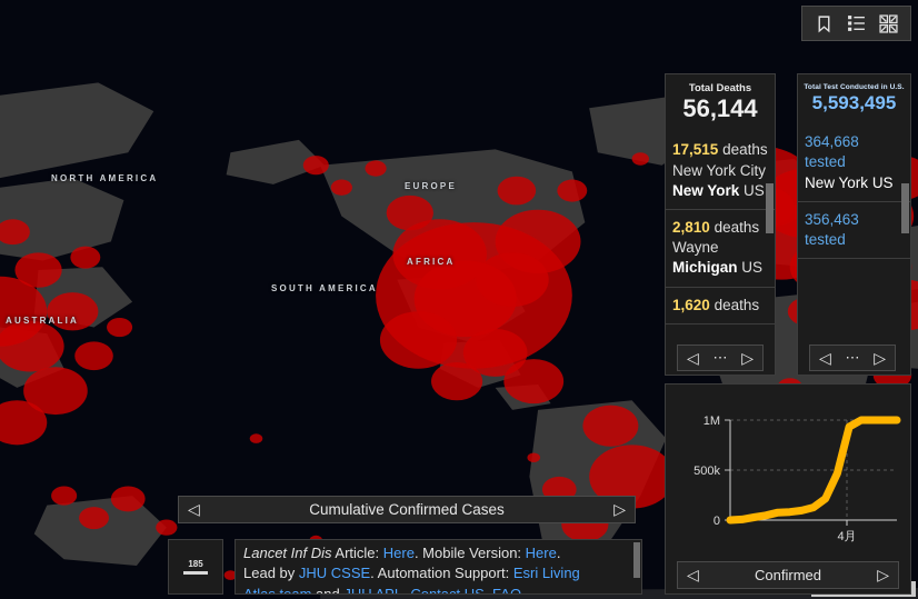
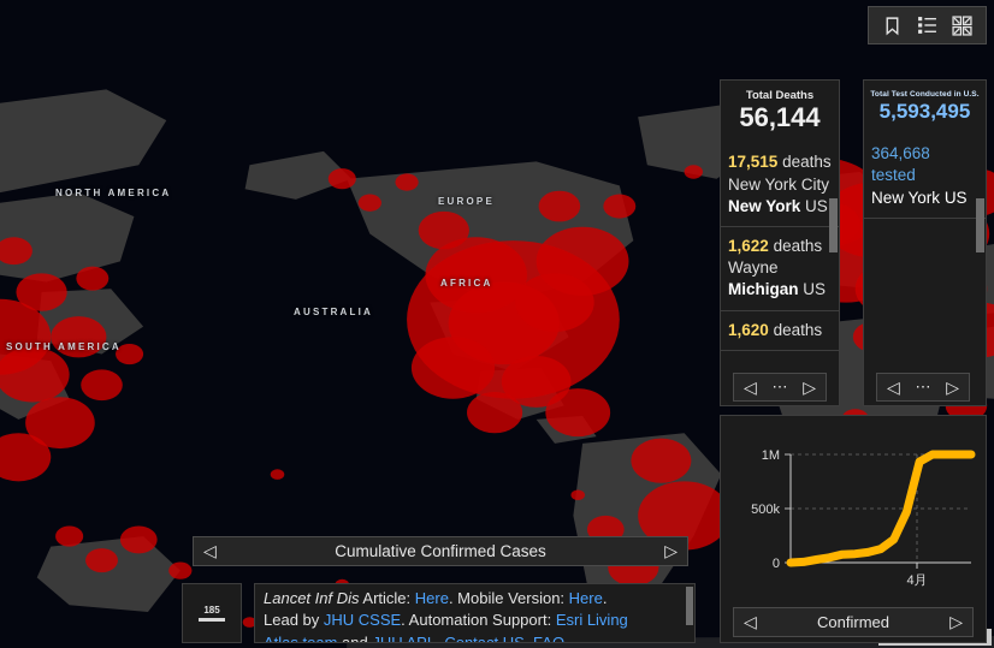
  NORTH AMERICA
- SOUTH AMERICA
+ AUSTRALIA
  EUROPE
  AFRICA
- AUSTRALIA
+ SOUTH AMERICA
  ◁
  Cumulative Confirmed Cases
  ▷
  Total Deaths
  56,144
  17,515 deaths
  New York City New York US
- 2,810 deaths
+ 1,622 deaths
  Wayne Michigan US
  1,620 deaths
  ◁
  ⋯
  ▷
  5,593,495
  364,668 tested
  New York US
- 356,463 tested
  ◁
  ⋯
  ▷
  0
  500k
  1M
  4月
  ◁
  Confirmed
  ▷
  185
  Lancet Inf Dis Article: Here. Mobile Version: Here.
  Lead by JHU CSSE. Automation Support: Esri Living
